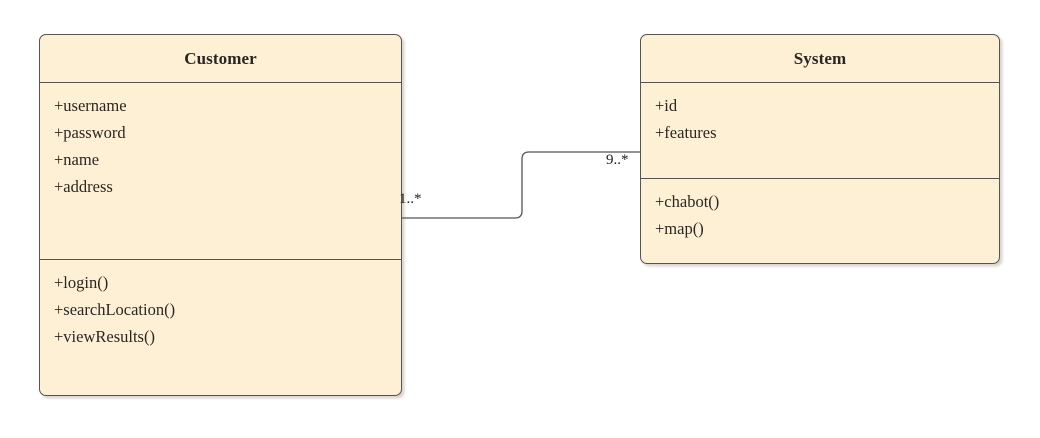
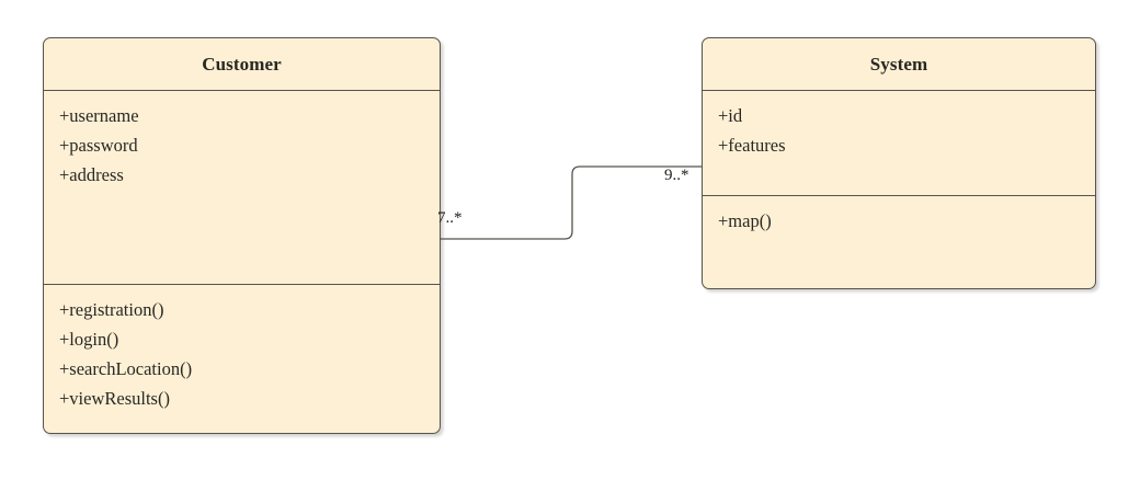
  Customer
  +username
  +password
- +name
  +address
+ +registration()
  +login()
  +searchLocation()
  +viewResults()
  System
  +id
  +features
- +chabot()
  +map()
- 1..*
+ 7..*
  9..*
